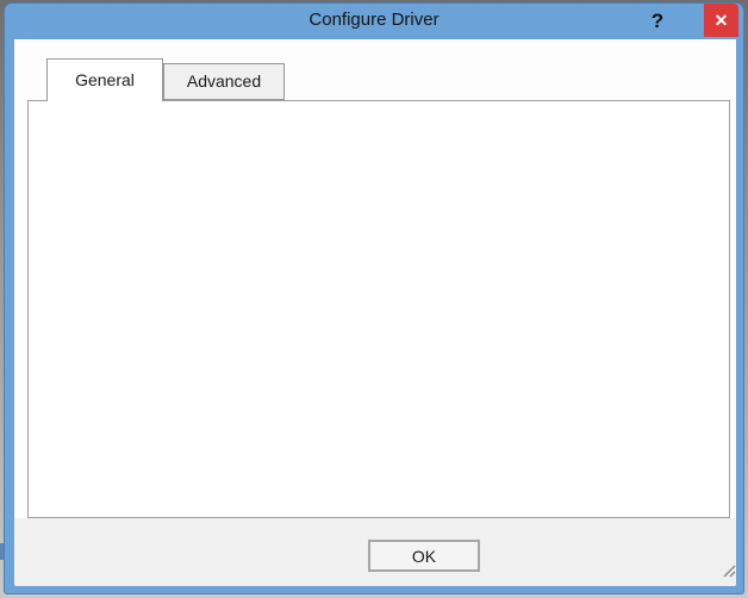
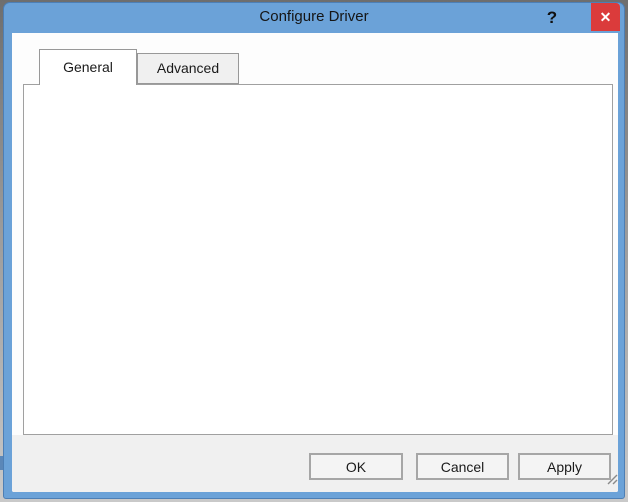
  Configure Driver
  ?
  ✕
  General
  Advanced
  OK
+ Cancel
+ Apply
